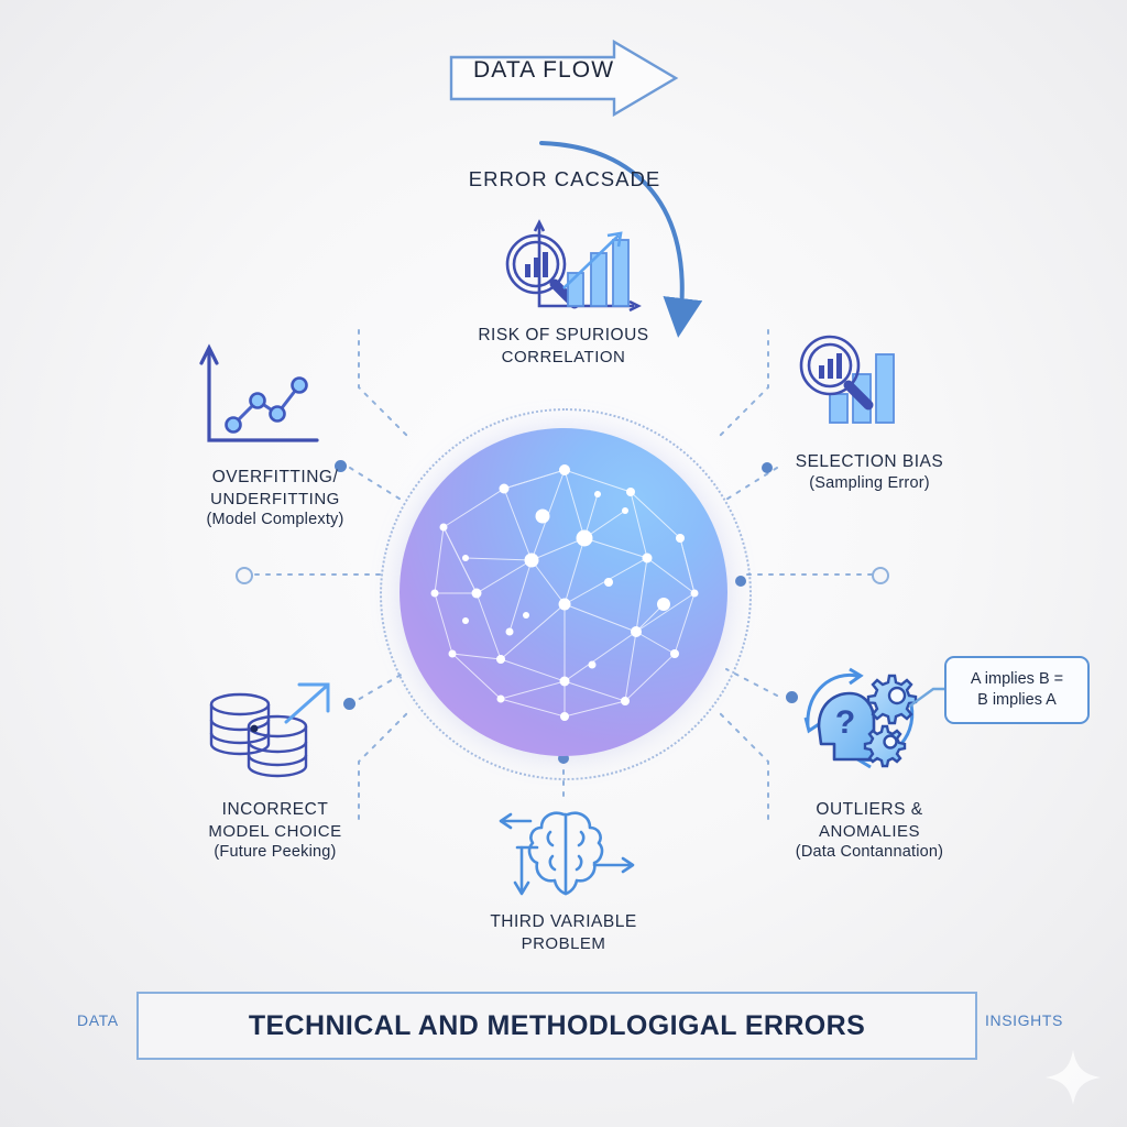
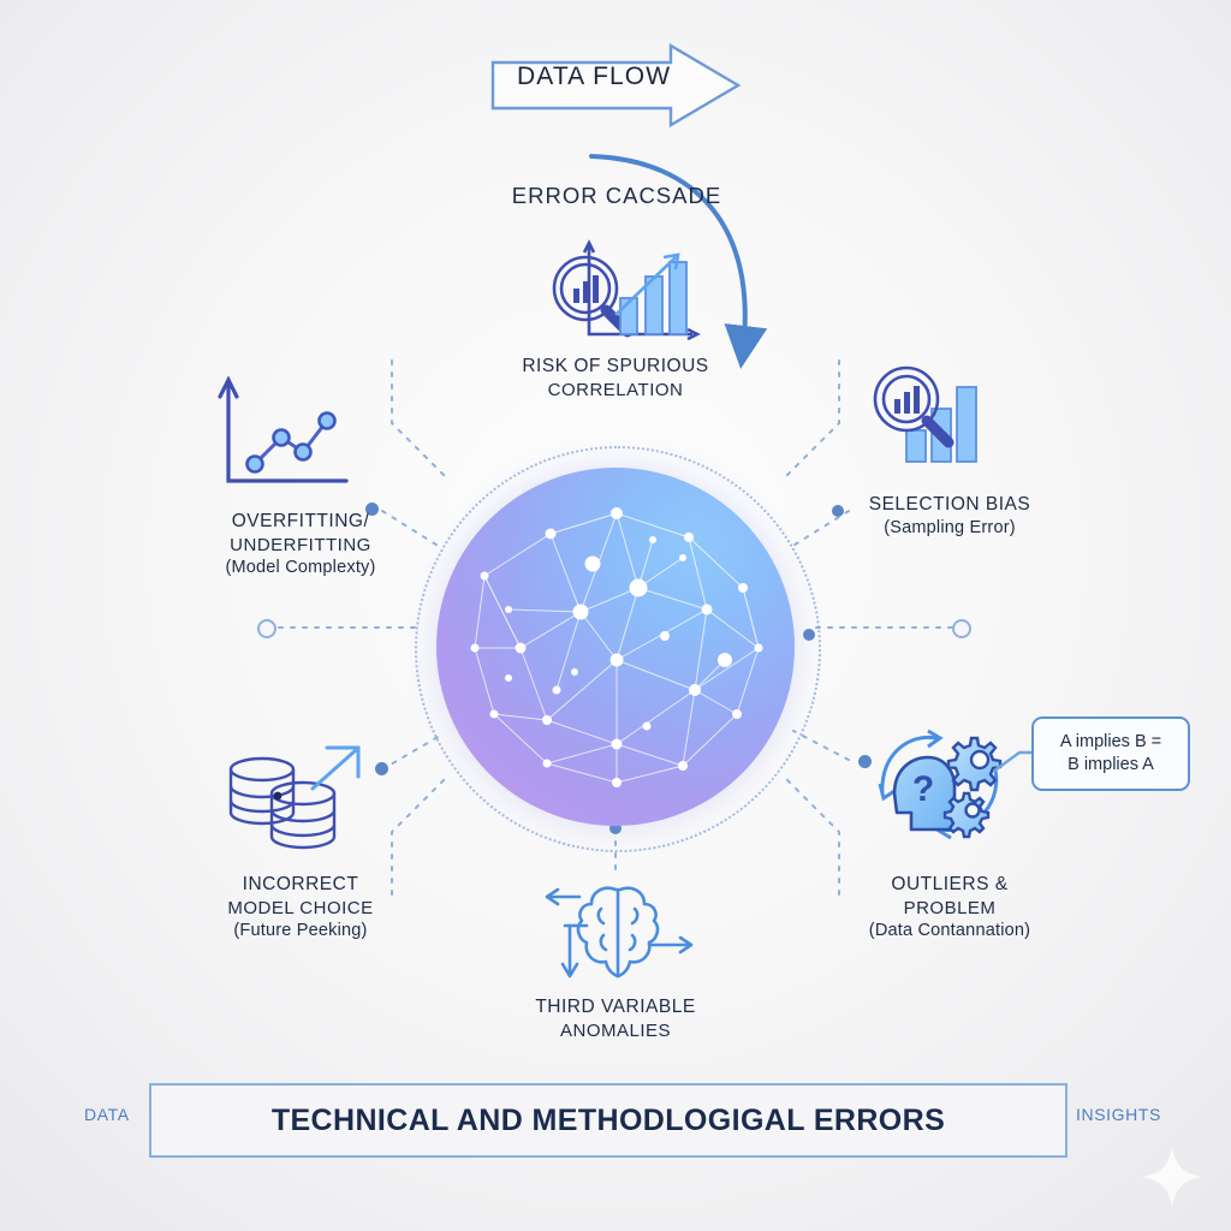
  DATA FLOW
  ERROR CACSADE
  RISK OF SPURIOUS
  CORRELATION
  SELECTION BIAS
  (Sampling Error)
  ?
  OUTLIERS &
- ANOMALIES
+ PROBLEM
  (Data Contannation)
  A implies B =
  B implies A
  THIRD VARIABLE
- PROBLEM
+ ANOMALIES
  INCORRECT
  MODEL CHOICE
  (Future Peeking)
  OVERFITTING/
  UNDERFITTING
  (Model Complexty)
  DATA
  TECHNICAL AND METHODLOGIGAL ERRORS
  INSIGHTS
